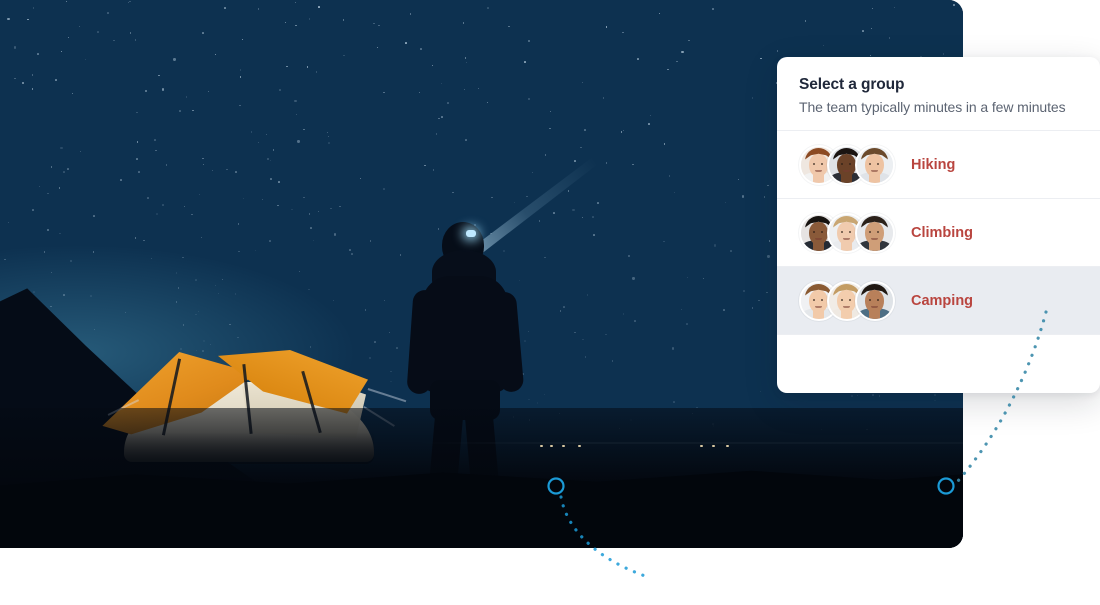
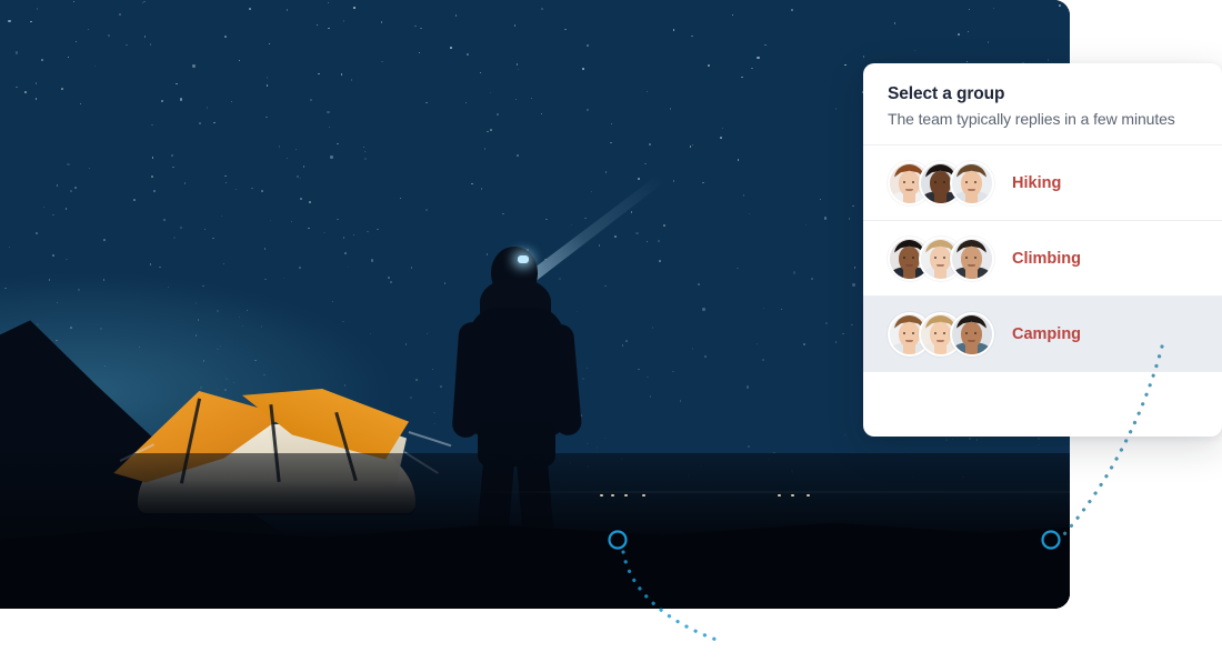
  Select a group
- The team typically minutes in a few minutes
+ The team typically replies in a few minutes
  Hiking
  Climbing
  Camping
